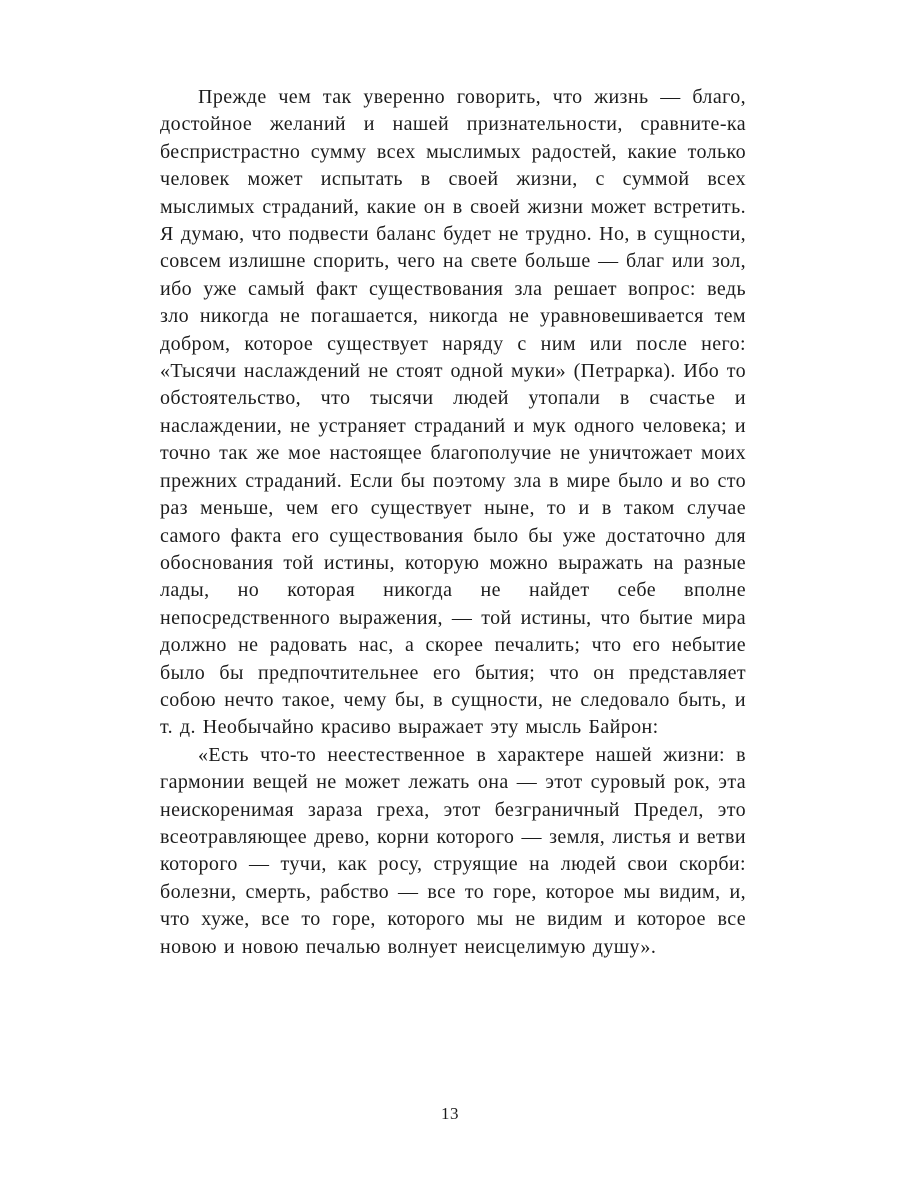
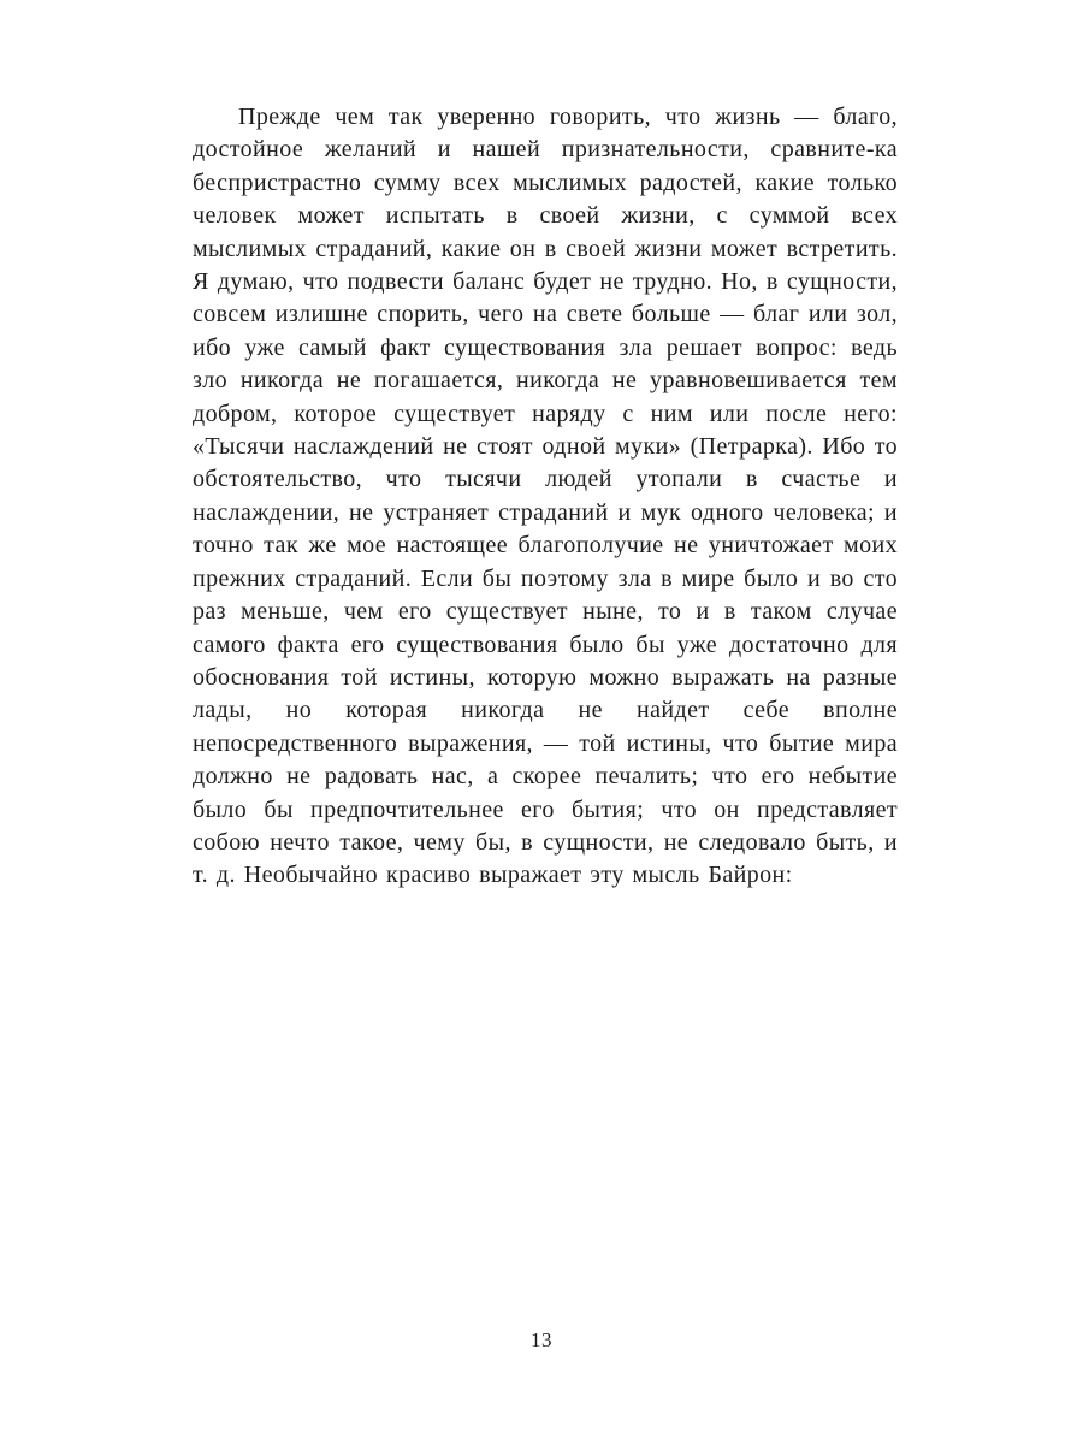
  Прежде чем так уверенно говорить, что жизнь — благо, достойное желаний и нашей признательности, сравните-ка беспристрастно сумму всех мыслимых радостей, какие только человек может испытать в своей жизни, с суммой всех мыслимых страданий, какие он в своей жизни может встретить. Я думаю, что подвести баланс будет не трудно. Но, в сущности, совсем излишне спорить, чего на свете больше — благ или зол, ибо уже самый факт существования зла решает вопрос: ведь зло никогда не погашается, никогда не уравновешивается тем добром, которое существует наряду с ним или после него: «Тысячи наслаждений не стоят одной муки» (Петрарка). Ибо то обстоятельство, что тысячи людей утопали в счастье и наслаждении, не устраняет страданий и мук одного человека; и точно так же мое настоящее благополучие не уничтожает моих прежних страданий. Если бы поэтому зла в мире было и во сто раз меньше, чем его существует ныне, то и в таком случае самого факта его существования было бы уже достаточно для обоснования той истины, которую можно выражать на разные лады, но которая никогда не найдет себе вполне непосредственного выражения, — той истины, что бытие мира должно не радовать нас, а скорее печалить; что его небытие было бы предпочтительнее его бытия; что он представляет собою нечто такое, чему бы, в сущности, не следовало быть, и т. д. Необычайно красиво выражает эту мысль Байрон:
- «Есть что-то неестественное в характере нашей жизни: в гармонии вещей не может лежать она — этот суровый рок, эта неискоренимая зараза греха, этот безграничный Предел, это всеотравляющее древо, корни которого — земля, листья и ветви которого — тучи, как росу, струящие на людей свои скорби: болезни, смерть, рабство — все то горе, которое мы видим, и, что хуже, все то горе, которого мы не видим и которое все новою и новою печалью волнует неисцелимую душу».
  13
